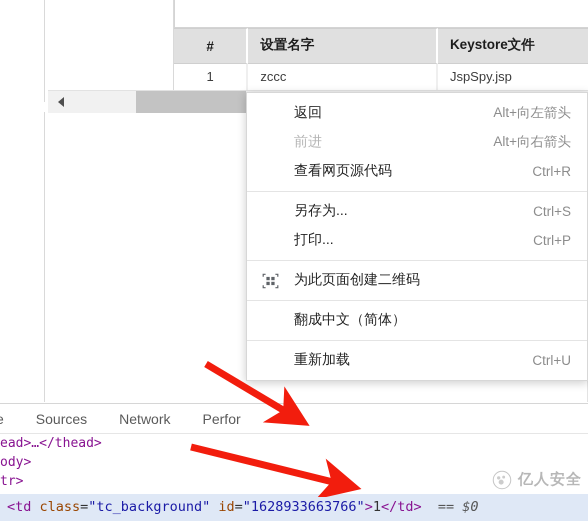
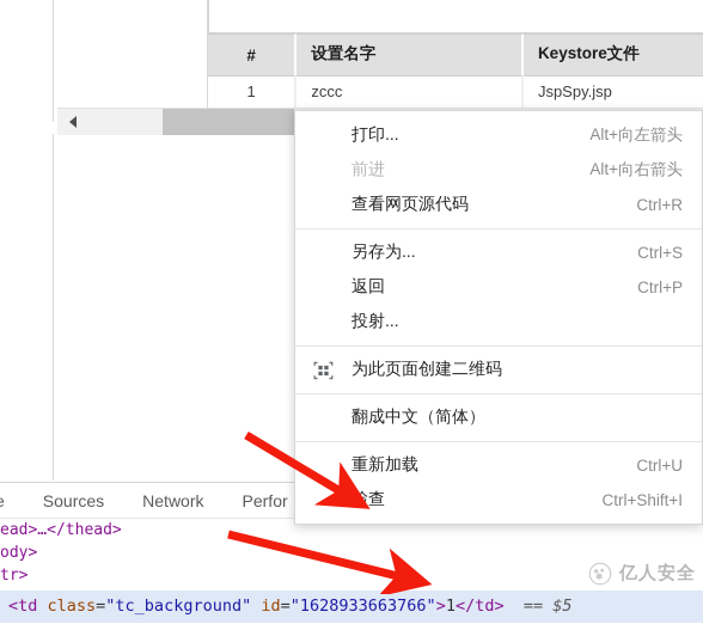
  #	设置名字	Keystore文件
  1	zccc	JspSpy.jsp
- 返回
+ 打印...
  Alt+向左箭头
  前进
  Alt+向右箭头
  查看网页源代码
  Ctrl+R
  另存为...
  Ctrl+S
- 打印...
+ 返回
  Ctrl+P
+ 投射...
  为此页面创建二维码
  翻成中文（简体）
  重新加载
  Ctrl+U
+ 检查
+ Ctrl+Shift+I
  Sources
  Network
  Perfor
  ead>…</thead>
  ody>
  tr>
- <td class="tc_background" id="1628933663766">1</td> == $0
+ <td class="tc_background" id="1628933663766">1</td> == $5
  亿人安全
